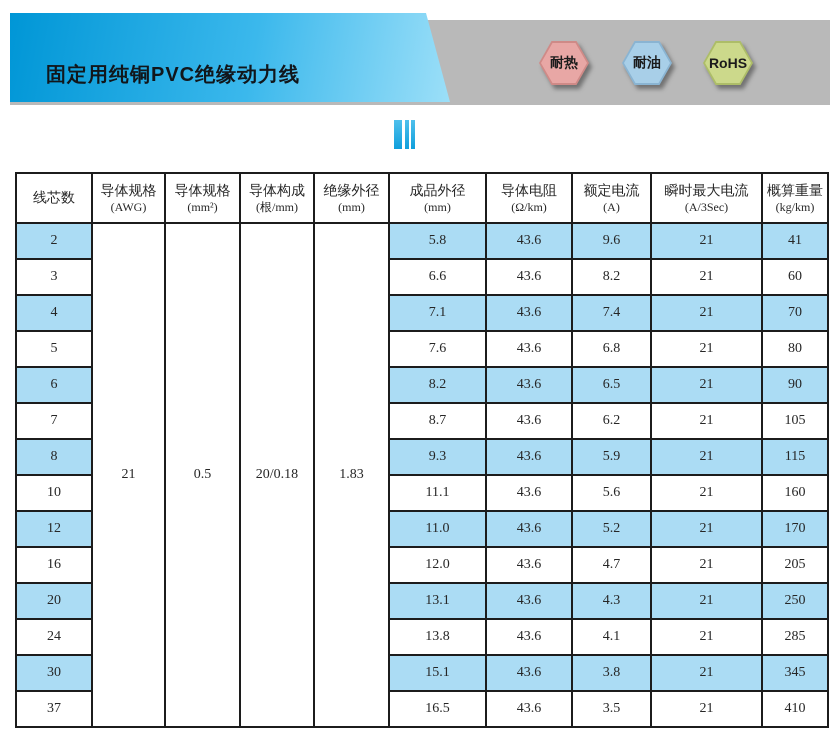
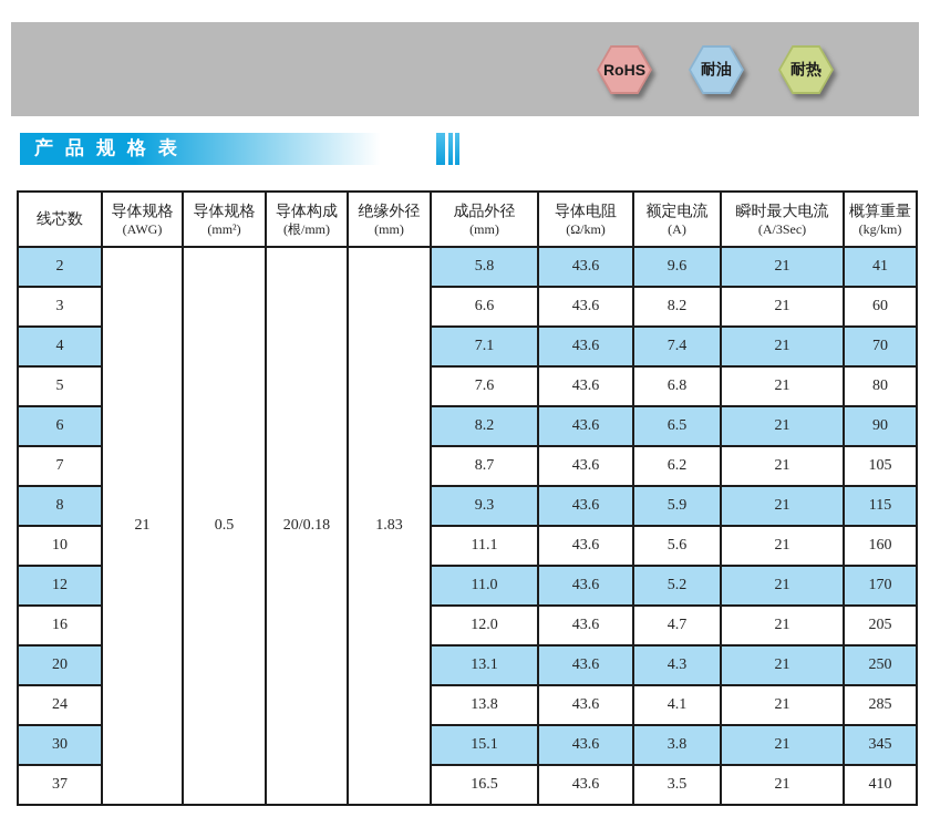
- 固定用纯铜PVC绝缘动力线
- 耐热
+ RoHS
  耐油
- RoHS
+ 耐热
+ 产品规格表
  线芯数	导体规格(AWG)	导体规格(mm²)	导体构成(根/mm)	绝缘外径(mm)	成品外径(mm)	导体电阻(Ω/km)	额定电流(A)	瞬时最大电流(A/3Sec)	概算重量(kg/km)
  2	21	0.5	20/0.18	1.83	5.8	43.6	9.6	21	41
  3	6.6	43.6	8.2	21	60
  4	7.1	43.6	7.4	21	70
  5	7.6	43.6	6.8	21	80
  6	8.2	43.6	6.5	21	90
  7	8.7	43.6	6.2	21	105
  8	9.3	43.6	5.9	21	115
  10	11.1	43.6	5.6	21	160
  12	11.0	43.6	5.2	21	170
  16	12.0	43.6	4.7	21	205
  20	13.1	43.6	4.3	21	250
  24	13.8	43.6	4.1	21	285
  30	15.1	43.6	3.8	21	345
  37	16.5	43.6	3.5	21	410
